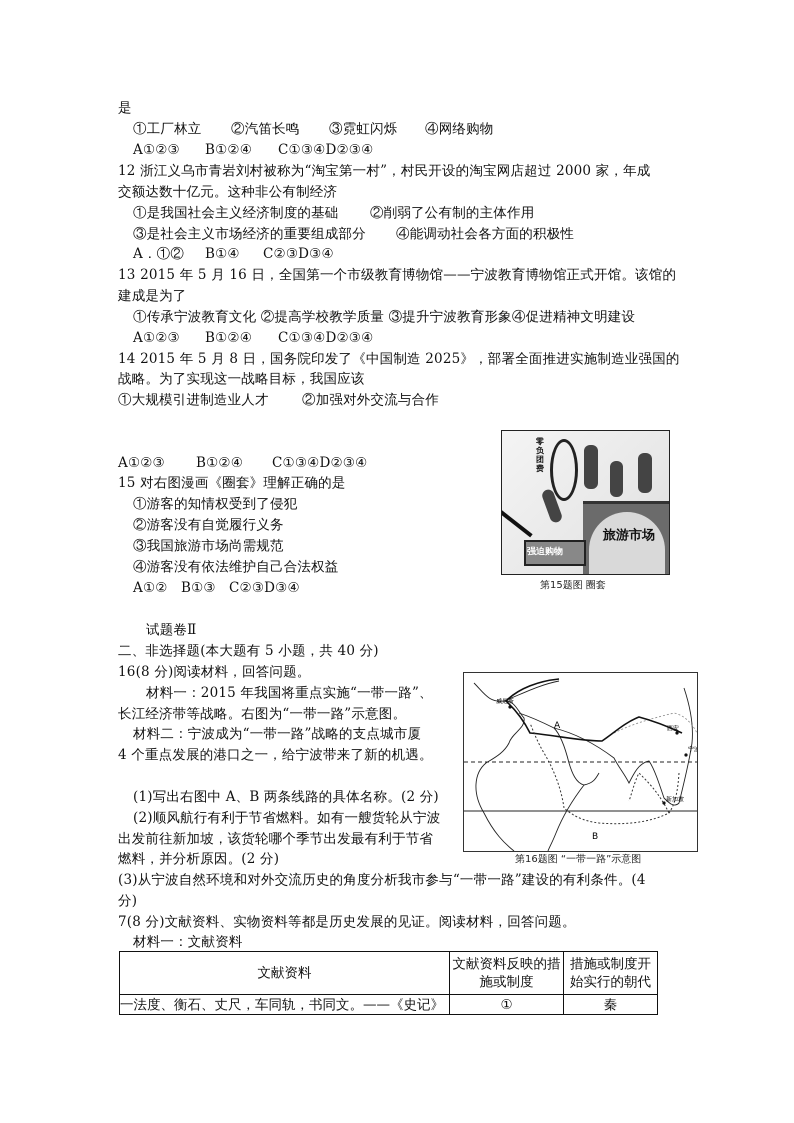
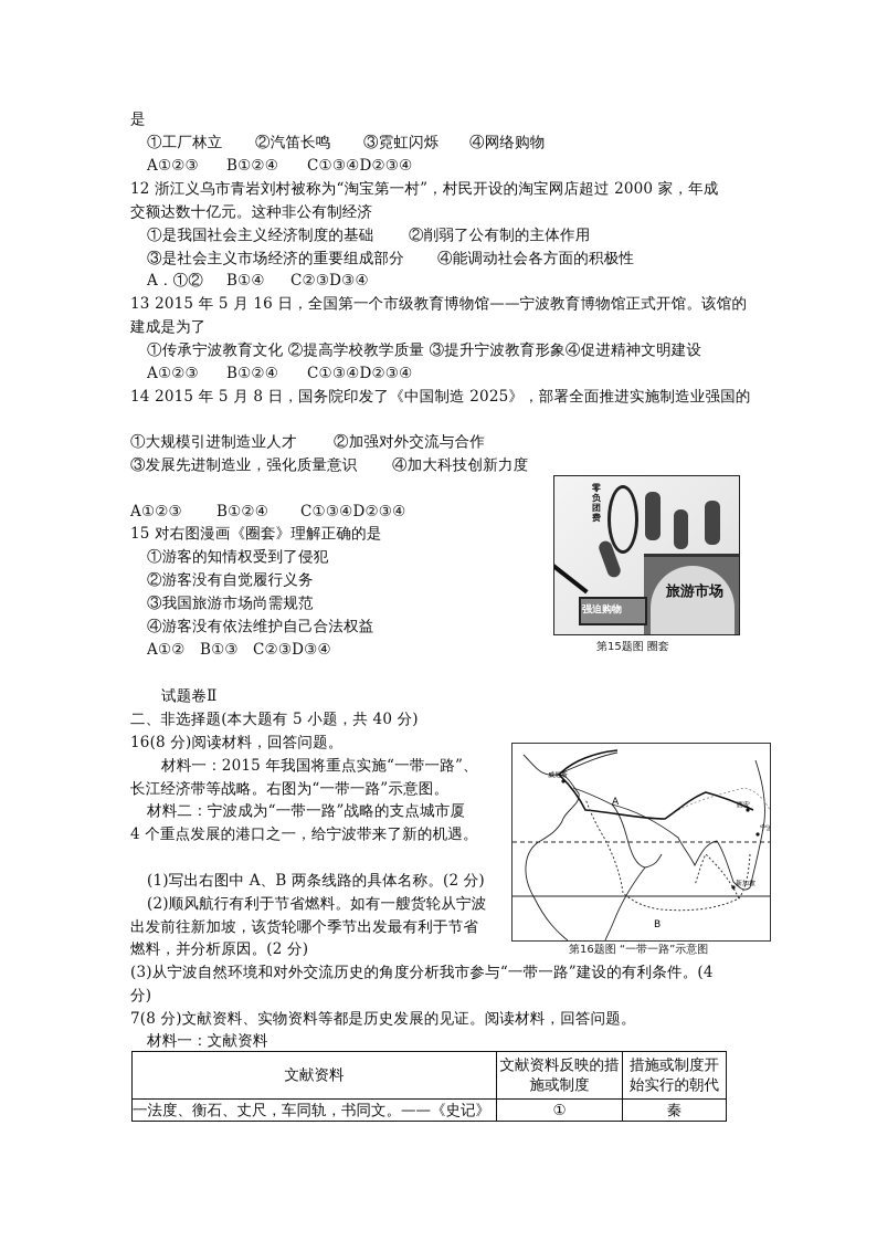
  是
  ①工厂林立 ②汽笛长鸣 ③霓虹闪烁 ④网络购物
  A①②③ B①②④ C①③④D②③④
  12 浙江义乌市青岩刘村被称为“淘宝第一村”，村民开设的淘宝网店超过 2000 家，年成
  交额达数十亿元。这种非公有制经济
  ①是我国社会主义经济制度的基础 ②削弱了公有制的主体作用
  ③是社会主义市场经济的重要组成部分 ④能调动社会各方面的积极性
  A．①② B①④ C②③D③④
  13 2015 年 5 月 16 日，全国第一个市级教育博物馆——宁波教育博物馆正式开馆。该馆的
  建成是为了
  ①传承宁波教育文化 ②提高学校教学质量 ③提升宁波教育形象④促进精神文明建设
  A①②③ B①②④ C①③④D②③④
  14 2015 年 5 月 8 日，国务院印发了《中国制造 2025》，部署全面推进实施制造业强国的
- 战略。为了实现这一战略目标，我国应该
  ①大规模引进制造业人才 ②加强对外交流与合作
+ ③发展先进制造业，强化质量意识 ④加大科技创新力度
  A①②③ B①②④ C①③④D②③④
  15 对右图漫画《圈套》理解正确的是
  ①游客的知情权受到了侵犯
  ②游客没有自觉履行义务
  ③我国旅游市场尚需规范
  ④游客没有依法维护自己合法权益
  A①② B①③ C②③D③④
  零负团费
  旅游市场
  强迫购物
  第15题图 圈套
  试题卷Ⅱ
  二、非选择题(本大题有 5 小题，共 40 分)
  16(8 分)阅读材料，回答问题。
  材料一：2015 年我国将重点实施“一带一路”、
  长江经济带等战略。右图为“一带一路”示意图。
  材料二：宁波成为“一带一路”战略的支点城市厦
  4 个重点发展的港口之一，给宁波带来了新的机遇。
  (1)写出右图中 A、B 两条线路的具体名称。(2 分)
  (2)顺风航行有利于节省燃料。如有一艘货轮从宁波
  出发前往新加坡，该货轮哪个季节出发最有利于节省
  燃料，并分析原因。(2 分)
  (3)从宁波自然环境和对外交流历史的角度分析我市参与“一带一路”建设的有利条件。(4
  分)
  A
  B
  第16题图 “一带一路”示意图
  7(8 分)文献资料、实物资料等都是历史发展的见证。阅读材料，回答问题。
  材料一：文献资料
  文献资料	文献资料反映的措 施或制度	措施或制度开 始实行的朝代
  一法度、衡石、丈尺，车同轨，书同文。——《史记》	①	秦
